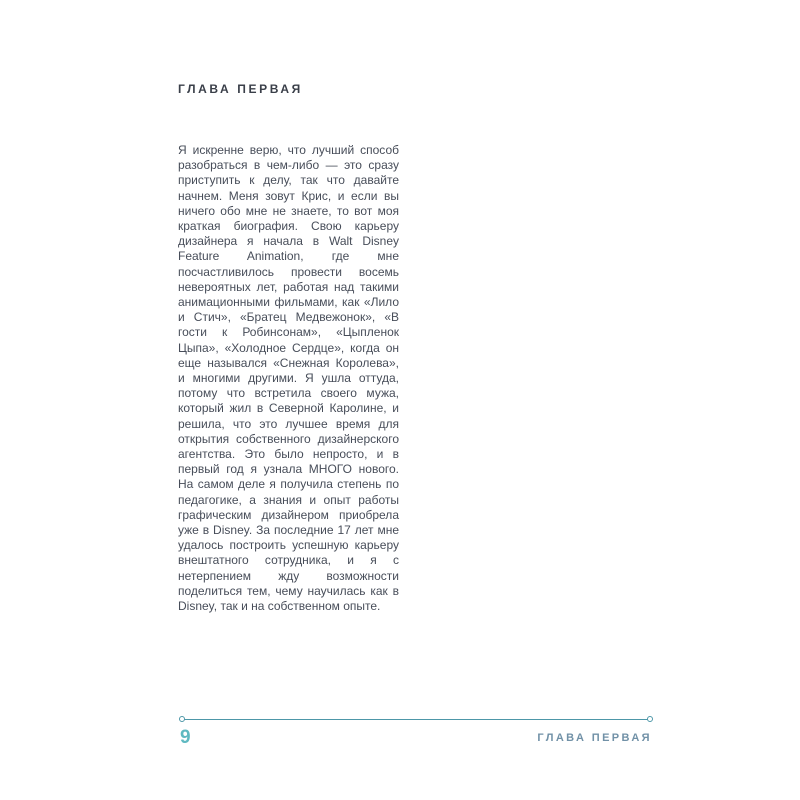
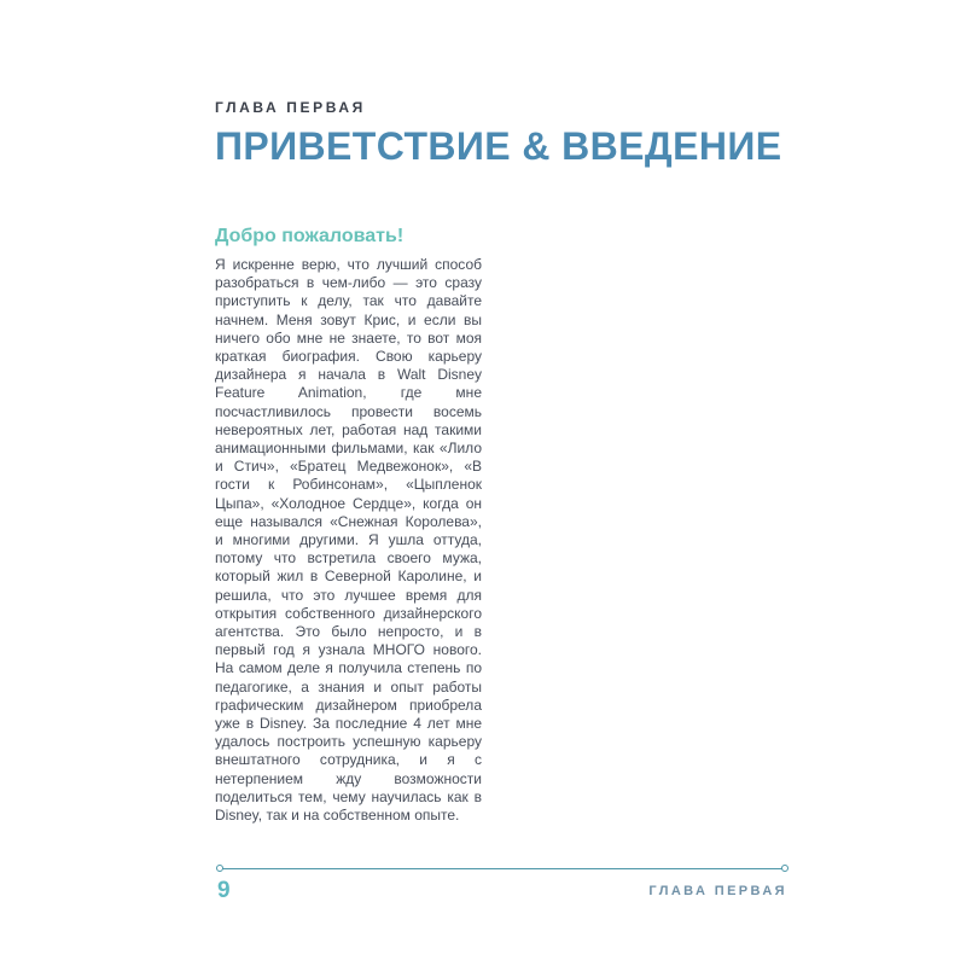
  ГЛАВА ПЕРВАЯ
+ ПРИВЕТСТВИЕ & ВВЕДЕНИЕ
+ Добро пожаловать!
- Я искренне верю, что лучший способ разобраться в чем-либо — это сразу приступить к делу, так что давайте начнем. Меня зовут Крис, и если вы ничего обо мне не знаете, то вот моя краткая биография. Свою карьеру дизайнера я начала в Walt Disney Feature Animation, где мне посчастливилось провести восемь невероятных лет, работая над такими анимационными фильмами, как «Лило и Стич», «Братец Медвежонок», «В гости к Робинсонам», «Цыпленок Цыпа», «Холодное Сердце», когда он еще назывался «Снежная Королева», и многими другими. Я ушла оттуда, потому что встретила своего мужа, который жил в Северной Каролине, и решила, что это лучшее время для открытия собственного дизайнерского агентства. Это было непросто, и в первый год я узнала МНОГО нового. На самом деле я получила степень по педагогике, а знания и опыт работы графическим дизайнером приобрела уже в Disney. За последние 17 лет мне удалось построить успешную карьеру внештатного сотрудника, и я с нетерпением жду возможности поделиться тем, чему научилась как в Disney, так и на собственном опыте.
+ Я искренне верю, что лучший способ разобраться в чем-либо — это сразу приступить к делу, так что давайте начнем. Меня зовут Крис, и если вы ничего обо мне не знаете, то вот моя краткая биография. Свою карьеру дизайнера я начала в Walt Disney Feature Animation, где мне посчастливилось провести восемь невероятных лет, работая над такими анимационными фильмами, как «Лило и Стич», «Братец Медвежонок», «В гости к Робинсонам», «Цыпленок Цыпа», «Холодное Сердце», когда он еще назывался «Снежная Королева», и многими другими. Я ушла оттуда, потому что встретила своего мужа, который жил в Северной Каролине, и решила, что это лучшее время для открытия собственного дизайнерского агентства. Это было непросто, и в первый год я узнала МНОГО нового. На самом деле я получила степень по педагогике, а знания и опыт работы графическим дизайнером приобрела уже в Disney. За последние 4 лет мне удалось построить успешную карьеру внештатного сотрудника, и я с нетерпением жду возможности поделиться тем, чему научилась как в Disney, так и на собственном опыте.
  9
  ГЛАВА ПЕРВАЯ
